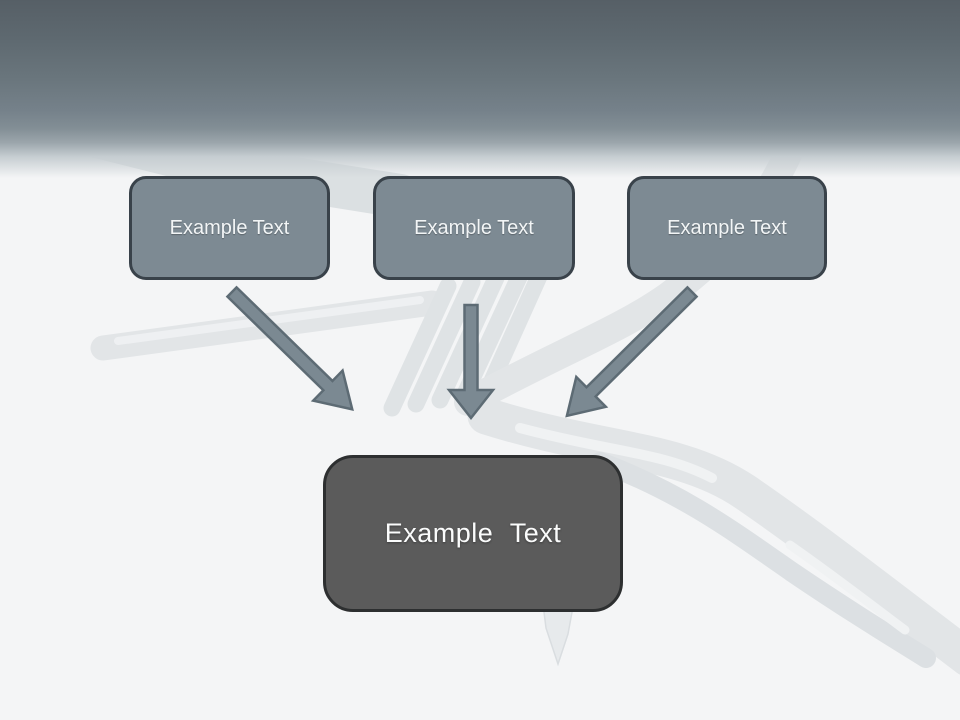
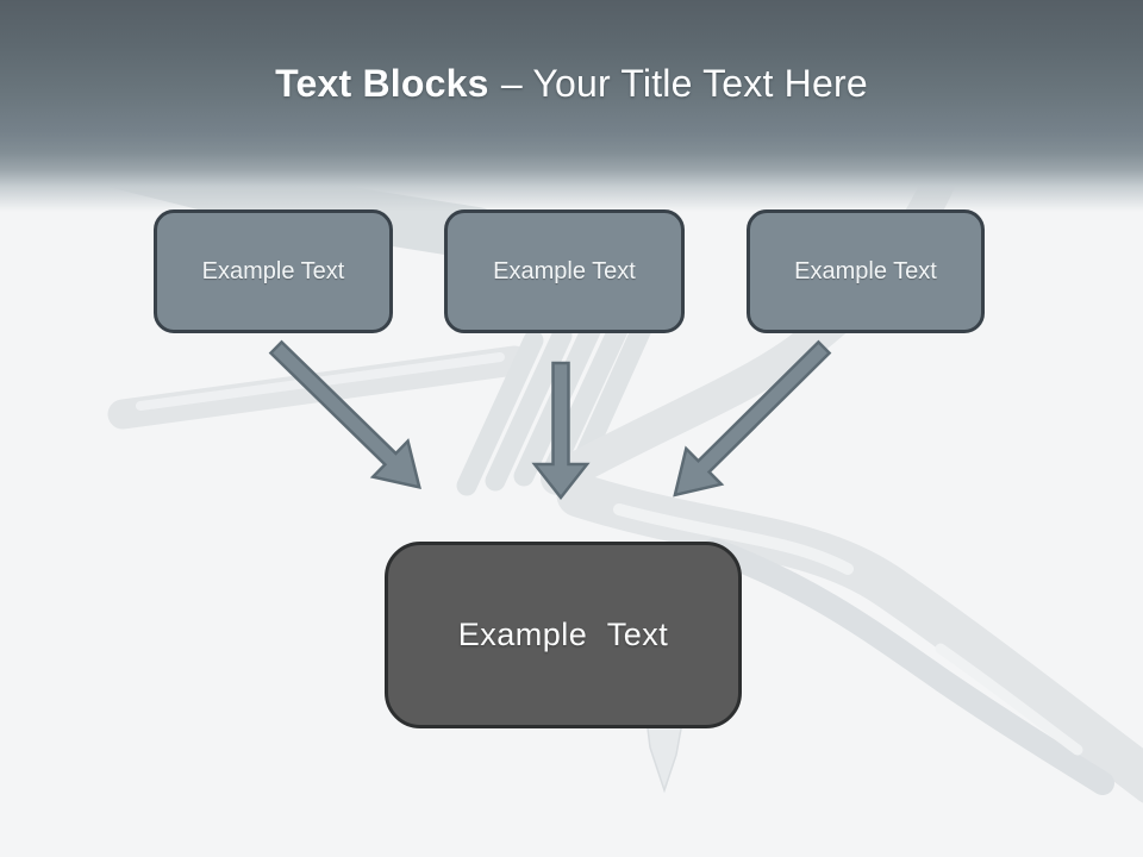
+ Text Blocks – Your Title Text Here
  Example Text
  Example Text
  Example Text
  Example Text
